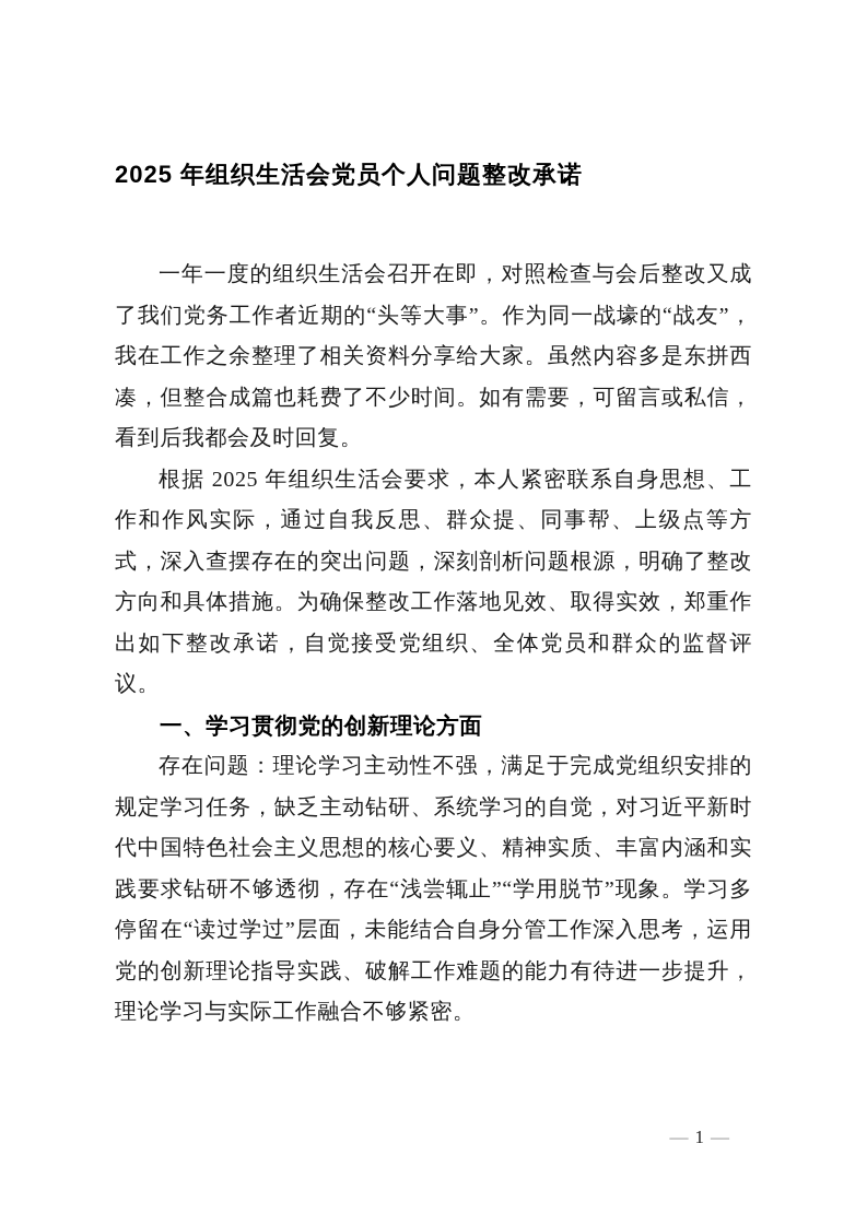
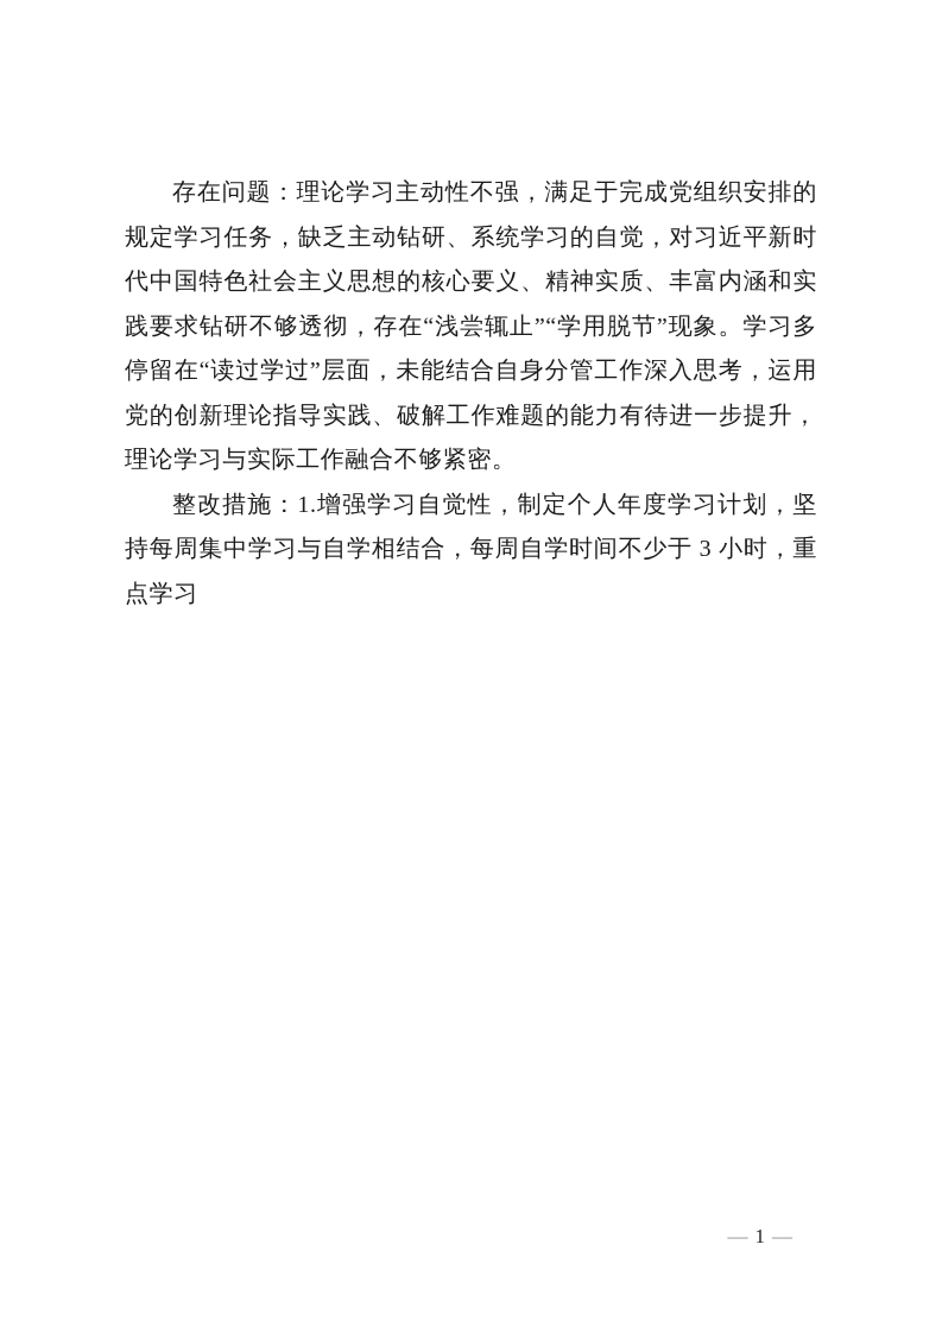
- 2025 年组织生活会党员个人问题整改承诺
- 一年一度的组织生活会召开在即，对照检查与会后整改又成了我们党务工作者近期的“头等大事”。作为同一战壕的“战友”，我在工作之余整理了相关资料分享给大家。虽然内容多是东拼西凑，但整合成篇也耗费了不少时间。如有需要，可留言或私信，看到后我都会及时回复。
- 根据 2025 年组织生活会要求，本人紧密联系自身思想、工作和作风实际，通过自我反思、群众提、同事帮、上级点等方式，深入查摆存在的突出问题，深刻剖析问题根源，明确了整改方向和具体措施。为确保整改工作落地见效、取得实效，郑重作出如下整改承诺，自觉接受党组织、全体党员和群众的监督评议。
- 一、学习贯彻党的创新理论方面
  存在问题：理论学习主动性不强，满足于完成党组织安排的规定学习任务，缺乏主动钻研、系统学习的自觉，对习近平新时代中国特色社会主义思想的核心要义、精神实质、丰富内涵和实践要求钻研不够透彻，存在“浅尝辄止”“学用脱节”现象。学习多停留在“读过学过”层面，未能结合自身分管工作深入思考，运用党的创新理论指导实践、破解工作难题的能力有待进一步提升，理论学习与实际工作融合不够紧密。
+ 整改措施：1.增强学习自觉性，制定个人年度学习计划，坚持每周集中学习与自学相结合，每周自学时间不少于 3 小时，重点学习
  — 1 —
